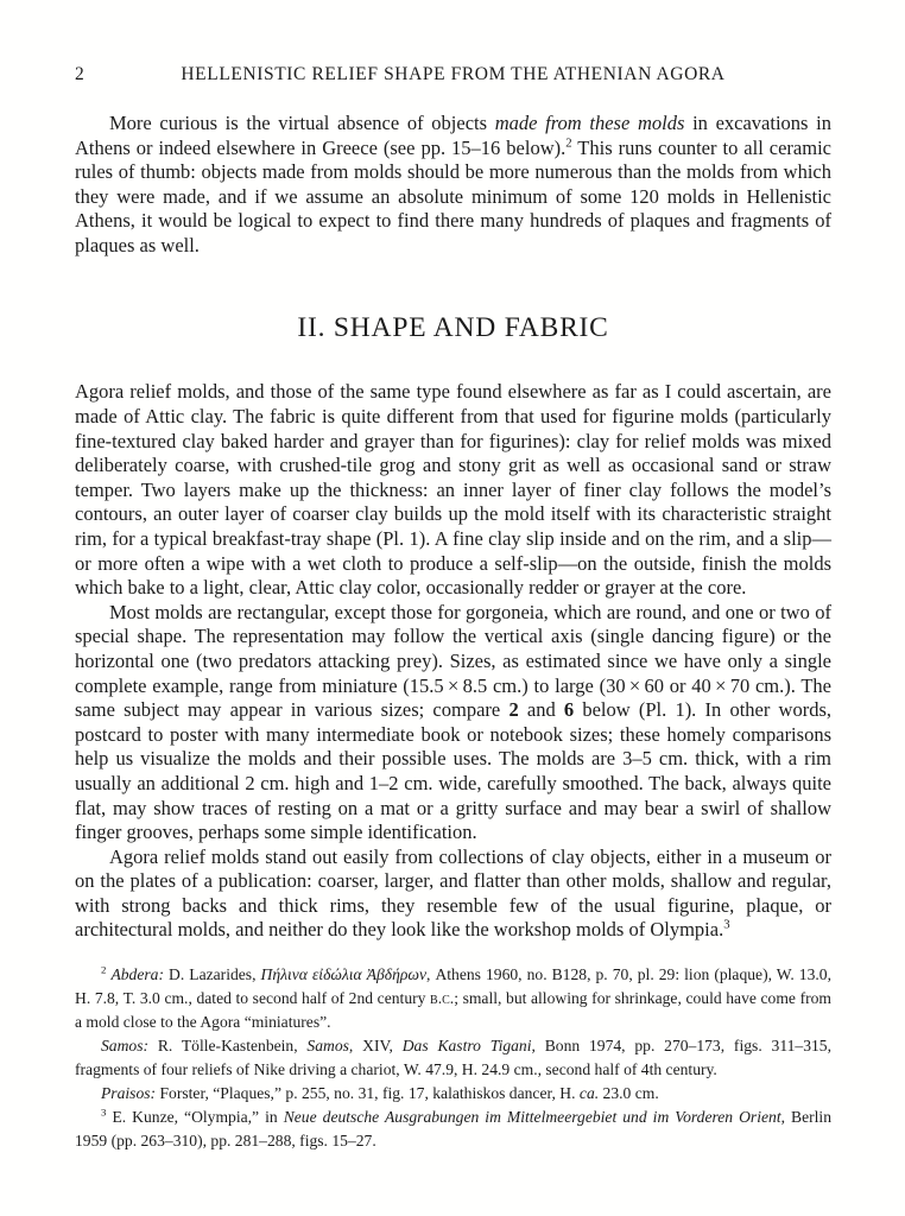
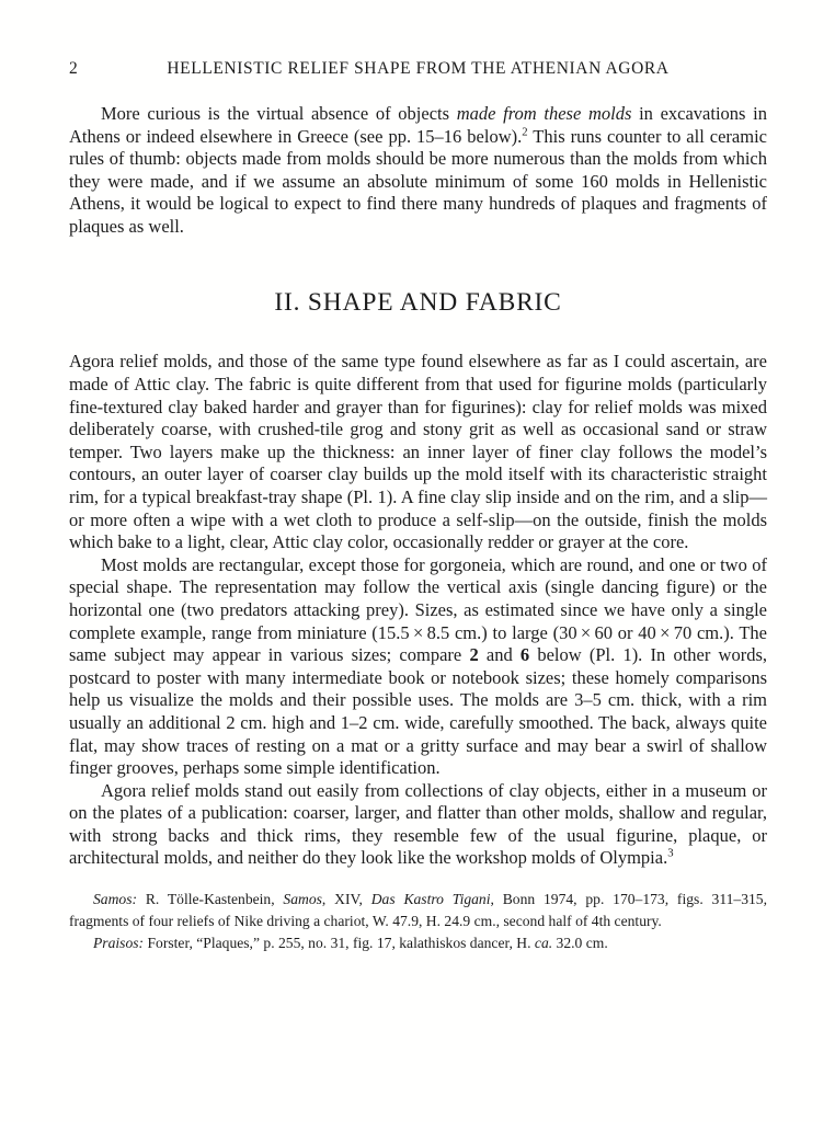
  2
  HELLENISTIC RELIEF SHAPE FROM THE ATHENIAN AGORA
- More curious is the virtual absence of objects made from these molds in excavations in Athens or indeed elsewhere in Greece (see pp. 15–16 below).2 This runs counter to all ceramic rules of thumb: objects made from molds should be more numerous than the molds from which they were made, and if we assume an absolute minimum of some 120 molds in Hellenistic Athens, it would be logical to expect to find there many hundreds of plaques and fragments of plaques as well.
+ More curious is the virtual absence of objects made from these molds in excavations in Athens or indeed elsewhere in Greece (see pp. 15–16 below).2 This runs counter to all ceramic rules of thumb: objects made from molds should be more numerous than the molds from which they were made, and if we assume an absolute minimum of some 160 molds in Hellenistic Athens, it would be logical to expect to find there many hundreds of plaques and fragments of plaques as well.
  II. SHAPE AND FABRIC
  Agora relief molds, and those of the same type found elsewhere as far as I could ascertain, are made of Attic clay. The fabric is quite different from that used for figurine molds (particularly fine-textured clay baked harder and grayer than for figurines): clay for relief molds was mixed deliberately coarse, with crushed-tile grog and stony grit as well as occasional sand or straw temper. Two layers make up the thickness: an inner layer of finer clay follows the model’s contours, an outer layer of coarser clay builds up the mold itself with its characteristic straight rim, for a typical breakfast-tray shape (Pl. 1). A fine clay slip inside and on the rim, and a slip—or more often a wipe with a wet cloth to produce a self-slip—on the outside, finish the molds which bake to a light, clear, Attic clay color, occasionally redder or grayer at the core.
  Most molds are rectangular, except those for gorgoneia, which are round, and one or two of special shape. The representation may follow the vertical axis (single dancing figure) or the horizontal one (two predators attacking prey). Sizes, as estimated since we have only a single complete example, range from miniature (15.5 × 8.5 cm.) to large (30 × 60 or 40 × 70 cm.). The same subject may appear in various sizes; compare 2 and 6 below (Pl. 1). In other words, postcard to poster with many intermediate book or notebook sizes; these homely comparisons help us visualize the molds and their possible uses. The molds are 3–5 cm. thick, with a rim usually an additional 2 cm. high and 1–2 cm. wide, carefully smoothed. The back, always quite flat, may show traces of resting on a mat or a gritty surface and may bear a swirl of shallow finger grooves, perhaps some simple identification.
  Agora relief molds stand out easily from collections of clay objects, either in a museum or on the plates of a publication: coarser, larger, and flatter than other molds, shallow and regular, with strong backs and thick rims, they resemble few of the usual figurine, plaque, or architectural molds, and neither do they look like the workshop molds of Olympia.3
- 2 Abdera: D. Lazarides, Πήλινα εἰδώλια Ἀβδήρων, Athens 1960, no. B128, p. 70, pl. 29: lion (plaque), W. 13.0, H. 7.8, T. 3.0 cm., dated to second half of 2nd century b.c.; small, but allowing for shrinkage, could have come from a mold close to the Agora “miniatures”.
- Samos: R. Tölle-Kastenbein, Samos, XIV, Das Kastro Tigani, Bonn 1974, pp. 270–173, figs. 311–315, fragments of four reliefs of Nike driving a chariot, W. 47.9, H. 24.9 cm., second half of 4th century.
+ Samos: R. Tölle-Kastenbein, Samos, XIV, Das Kastro Tigani, Bonn 1974, pp. 170–173, figs. 311–315, fragments of four reliefs of Nike driving a chariot, W. 47.9, H. 24.9 cm., second half of 4th century.
- Praisos: Forster, “Plaques,” p. 255, no. 31, fig. 17, kalathiskos dancer, H. ca. 23.0 cm.
+ Praisos: Forster, “Plaques,” p. 255, no. 31, fig. 17, kalathiskos dancer, H. ca. 32.0 cm.
- 3 E. Kunze, “Olympia,” in Neue deutsche Ausgrabungen im Mittelmeergebiet und im Vorderen Orient, Berlin 1959 (pp. 263–310), pp. 281–288, figs. 15–27.
